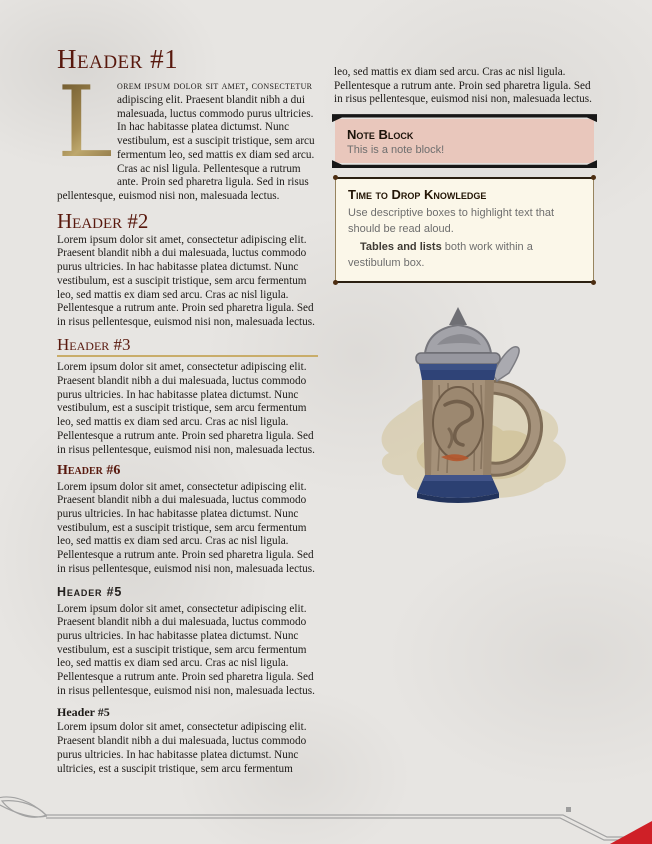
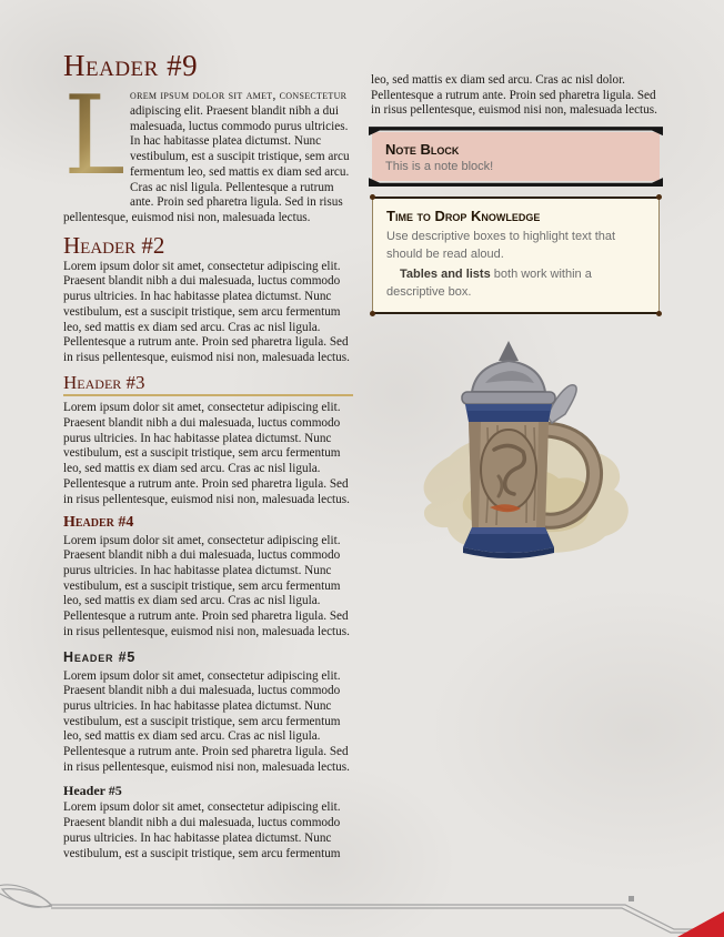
- Header #1
+ Header #9
  L
  orem ipsum dolor sit amet, consectetur adipiscing elit. Praesent blandit nibh a dui malesuada, luctus commodo purus ultricies. In hac habitasse platea dictumst. Nunc vestibulum, est a suscipit tristique, sem arcu fermentum leo, sed mattis ex diam sed arcu. Cras ac nisl ligula. Pellentesque a rutrum ante. Proin sed pharetra ligula. Sed in risus pellentesque, euismod nisi non, malesuada lectus.
  Header #2
  Lorem ipsum dolor sit amet, consectetur adipiscing elit. Praesent blandit nibh a dui malesuada, luctus commodo purus ultricies. In hac habitasse platea dictumst. Nunc vestibulum, est a suscipit tristique, sem arcu fermentum leo, sed mattis ex diam sed arcu. Cras ac nisl ligula. Pellentesque a rutrum ante. Proin sed pharetra ligula. Sed in risus pellentesque, euismod nisi non, malesuada lectus.
  Header #3
  Lorem ipsum dolor sit amet, consectetur adipiscing elit. Praesent blandit nibh a dui malesuada, luctus commodo purus ultricies. In hac habitasse platea dictumst. Nunc vestibulum, est a suscipit tristique, sem arcu fermentum leo, sed mattis ex diam sed arcu. Cras ac nisl ligula. Pellentesque a rutrum ante. Proin sed pharetra ligula. Sed in risus pellentesque, euismod nisi non, malesuada lectus.
- Header #6
+ Header #4
  Lorem ipsum dolor sit amet, consectetur adipiscing elit. Praesent blandit nibh a dui malesuada, luctus commodo purus ultricies. In hac habitasse platea dictumst. Nunc vestibulum, est a suscipit tristique, sem arcu fermentum leo, sed mattis ex diam sed arcu. Cras ac nisl ligula. Pellentesque a rutrum ante. Proin sed pharetra ligula. Sed in risus pellentesque, euismod nisi non, malesuada lectus.
  Header #5
  Lorem ipsum dolor sit amet, consectetur adipiscing elit. Praesent blandit nibh a dui malesuada, luctus commodo purus ultricies. In hac habitasse platea dictumst. Nunc vestibulum, est a suscipit tristique, sem arcu fermentum leo, sed mattis ex diam sed arcu. Cras ac nisl ligula. Pellentesque a rutrum ante. Proin sed pharetra ligula. Sed in risus pellentesque, euismod nisi non, malesuada lectus.
  Header #5
- Lorem ipsum dolor sit amet, consectetur adipiscing elit. Praesent blandit nibh a dui malesuada, luctus commodo purus ultricies. In hac habitasse platea dictumst. Nunc ultricies, est a suscipit tristique, sem arcu fermentum
+ Lorem ipsum dolor sit amet, consectetur adipiscing elit. Praesent blandit nibh a dui malesuada, luctus commodo purus ultricies. In hac habitasse platea dictumst. Nunc vestibulum, est a suscipit tristique, sem arcu fermentum
- leo, sed mattis ex diam sed arcu. Cras ac nisl ligula. Pellentesque a rutrum ante. Proin sed pharetra ligula. Sed in risus pellentesque, euismod nisi non, malesuada lectus.
+ leo, sed mattis ex diam sed arcu. Cras ac nisl dolor. Pellentesque a rutrum ante. Proin sed pharetra ligula. Sed in risus pellentesque, euismod nisi non, malesuada lectus.
  Note Block
  This is a note block!
  Time to Drop Knowledge
  Use descriptive boxes to highlight text that should be read aloud.
- Tables and lists both work within a vestibulum box.
+ Tables and lists both work within a descriptive box.
